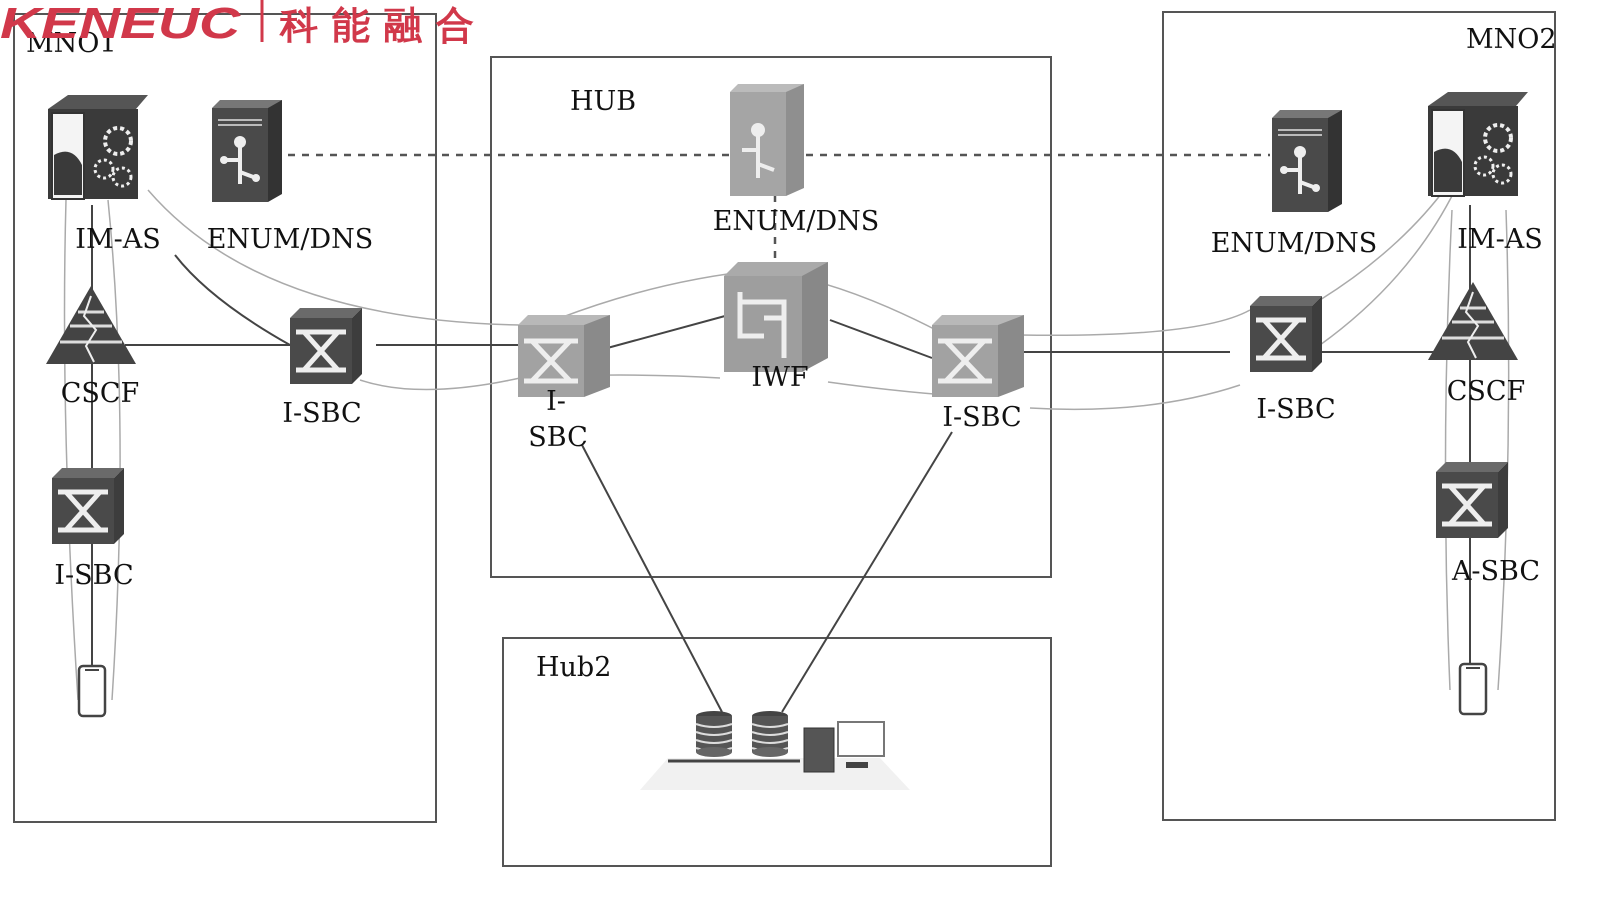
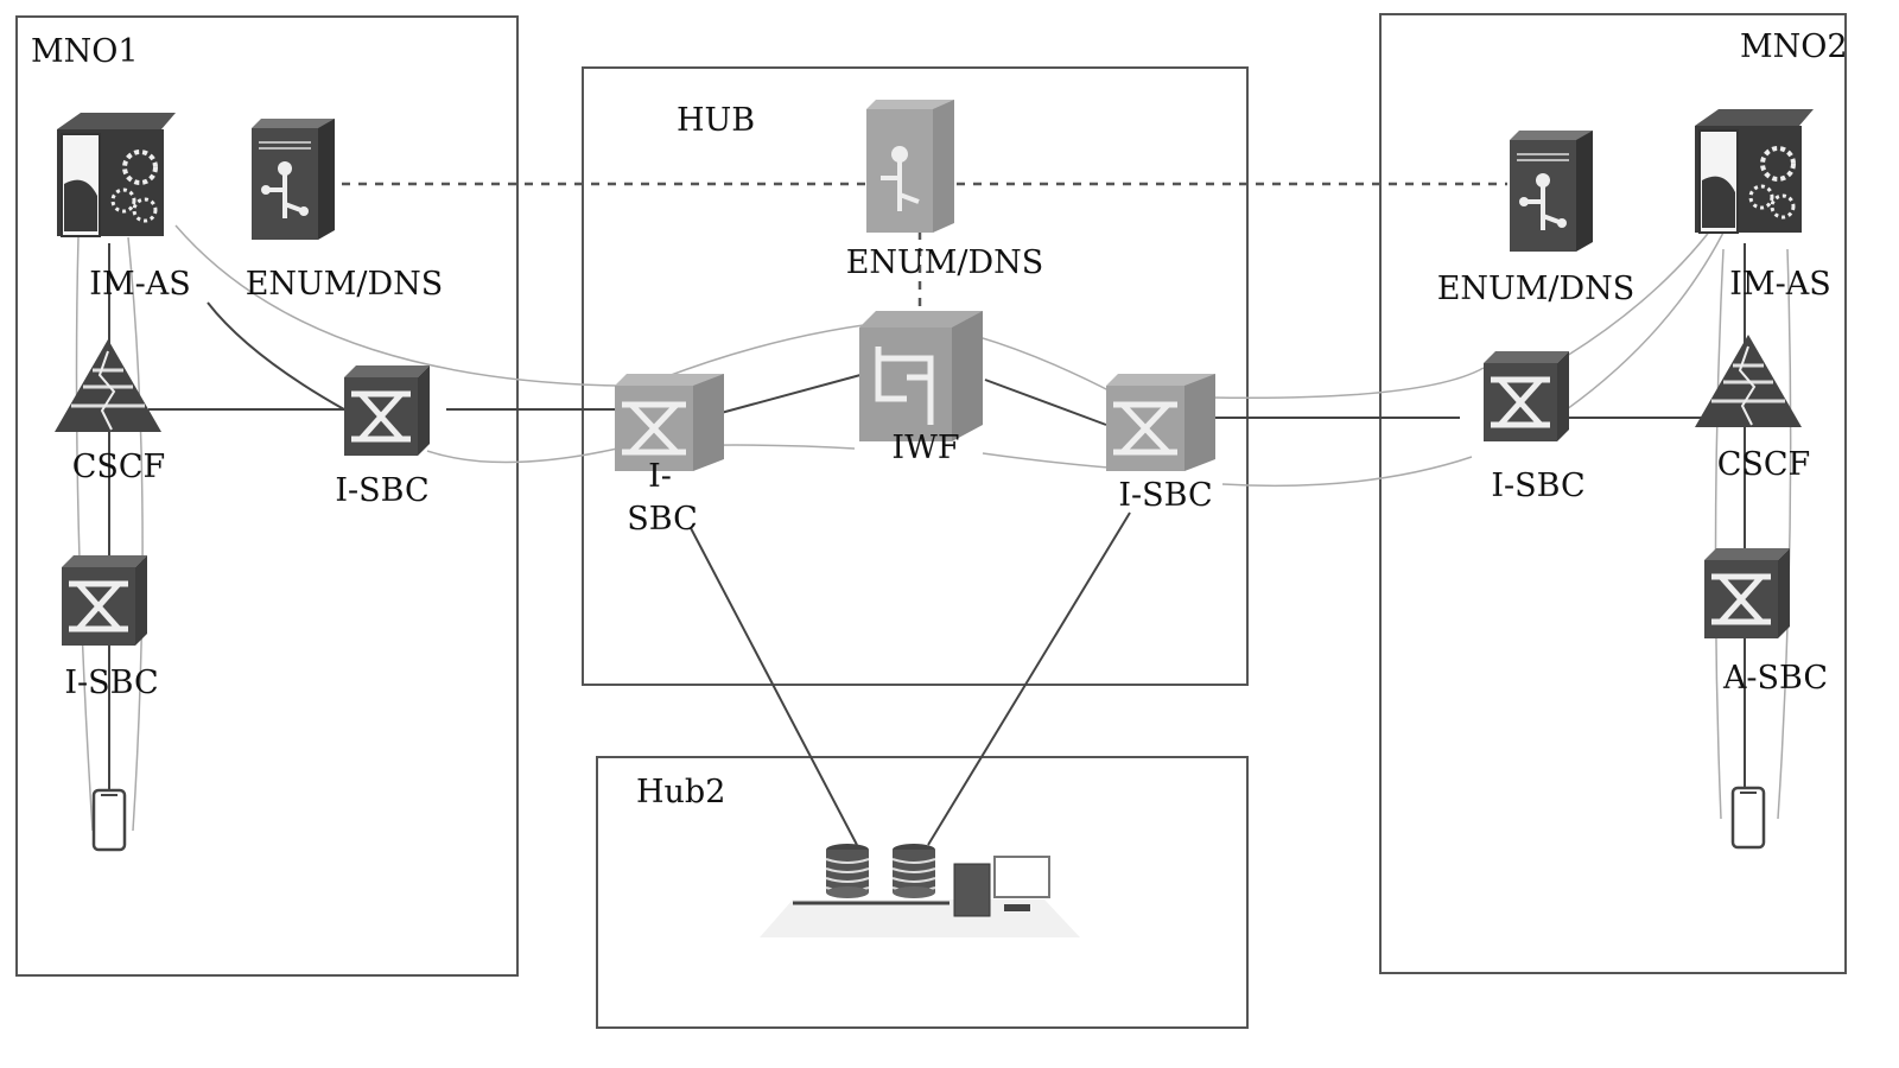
  IM-AS
  ENUM/DNS
  CSCF
  I-SBC
  I-SBC
  HUB
  ENUM/DNS
  IWF
  I-
  SBC
  I-SBC
  Hub2
  MNO2
  ENUM/DNS
  IM-AS
  I-SBC
  CSCF
  A-SBC
  MNO1
- KENEUC
- 科能融合
